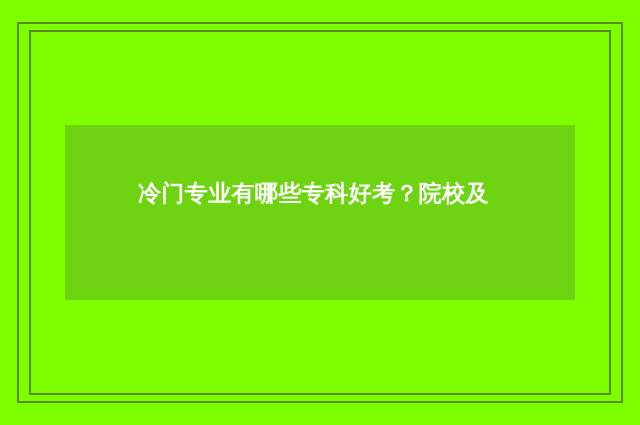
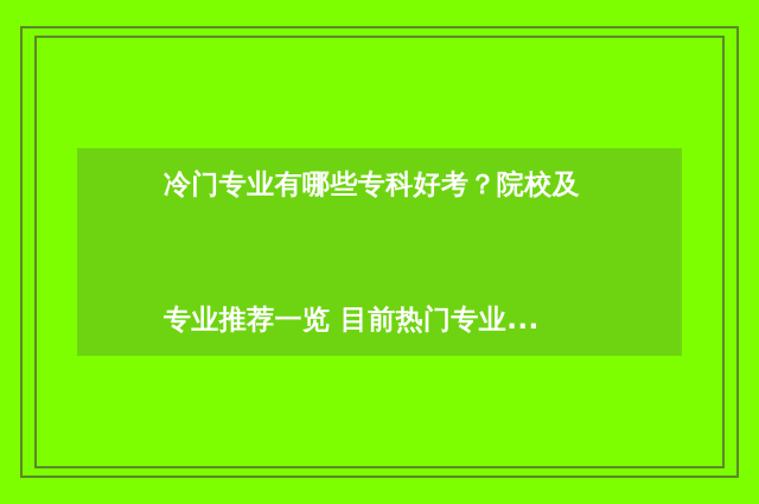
  冷门专业有哪些专科好考？院校及
+ 专业推荐一览 目前热门专业...
